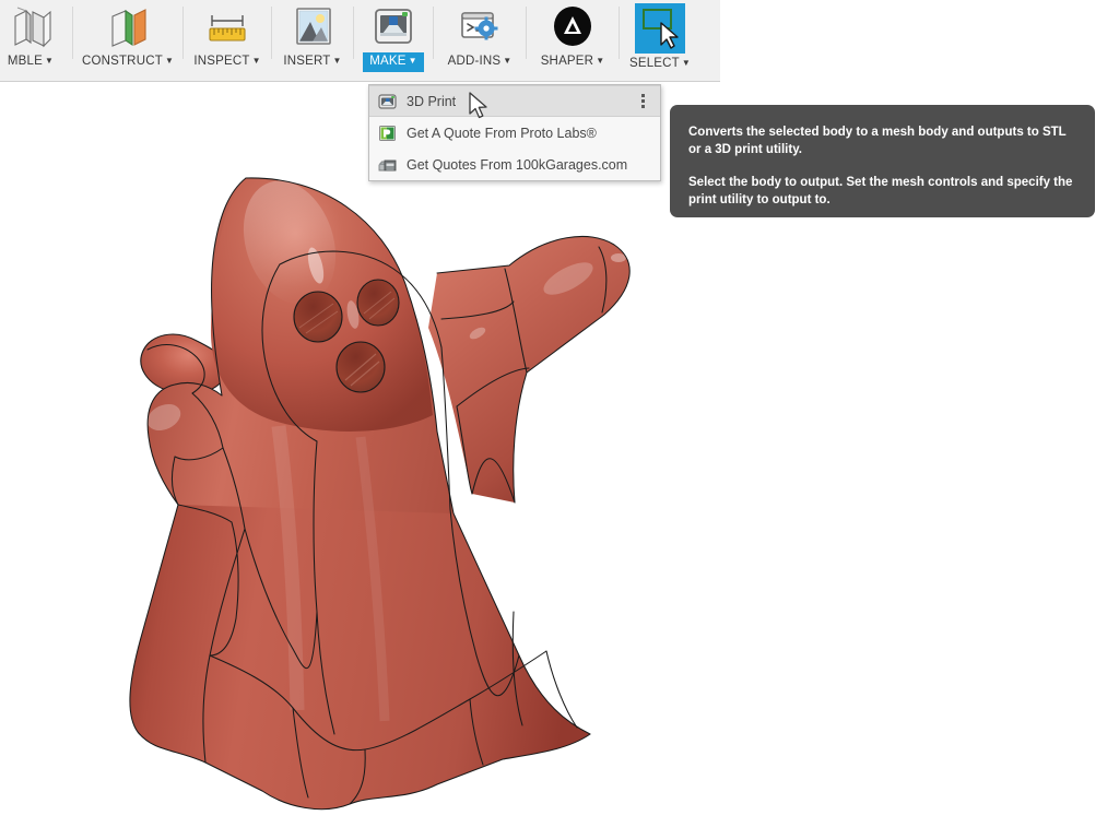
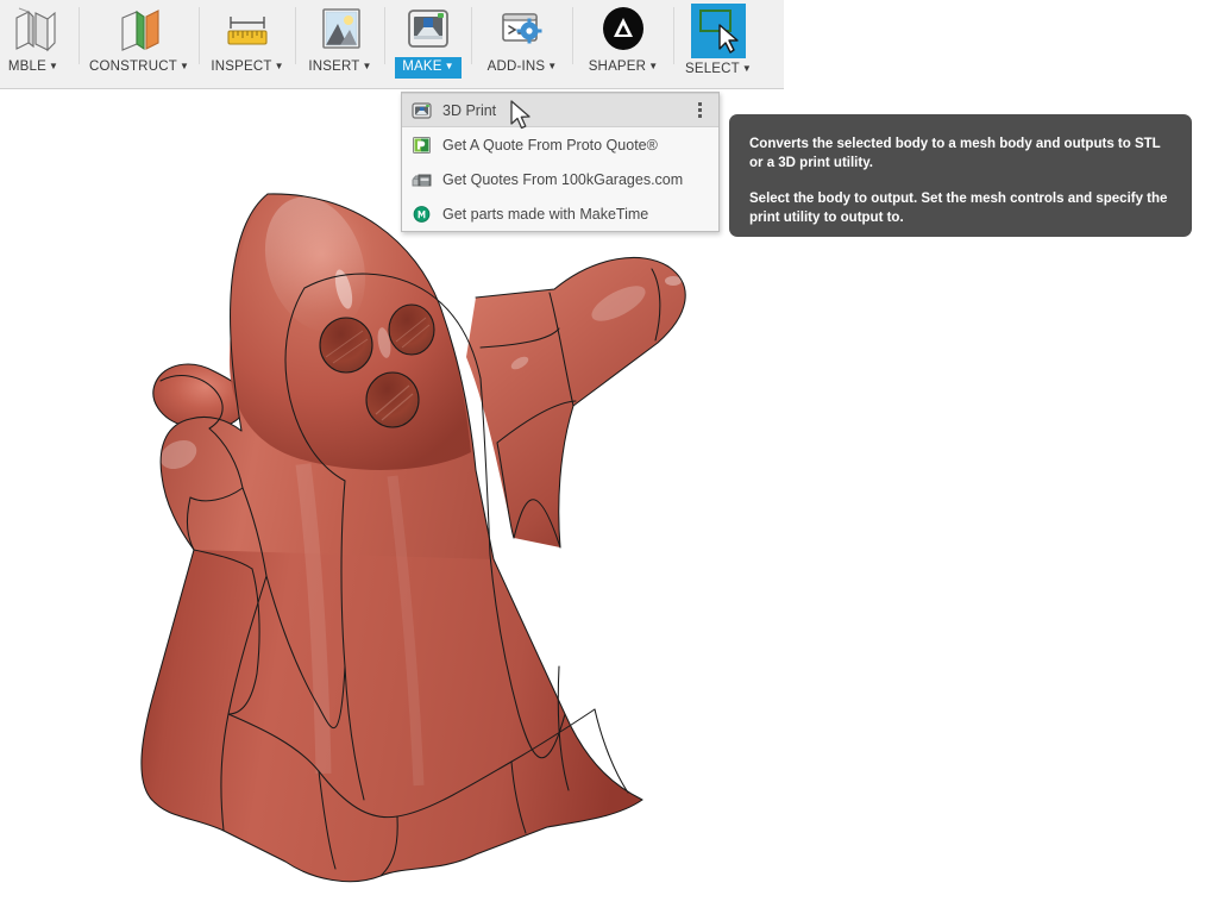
  MBLE ▼
  CONSTRUCT ▼
  INSPECT ▼
  INSERT ▼
  MAKE ▼
  ADD-INS ▼
  SHAPER ▼
  SELECT ▼
  3D Print
- Get A Quote From Proto Labs®
+ Get A Quote From Proto Quote®
  Get Quotes From 100kGarages.com
+ Get parts made with MakeTime
  Converts the selected body to a mesh body and outputs to STL or a 3D print utility.
  Select the body to output. Set the mesh controls and specify the print utility to output to.
